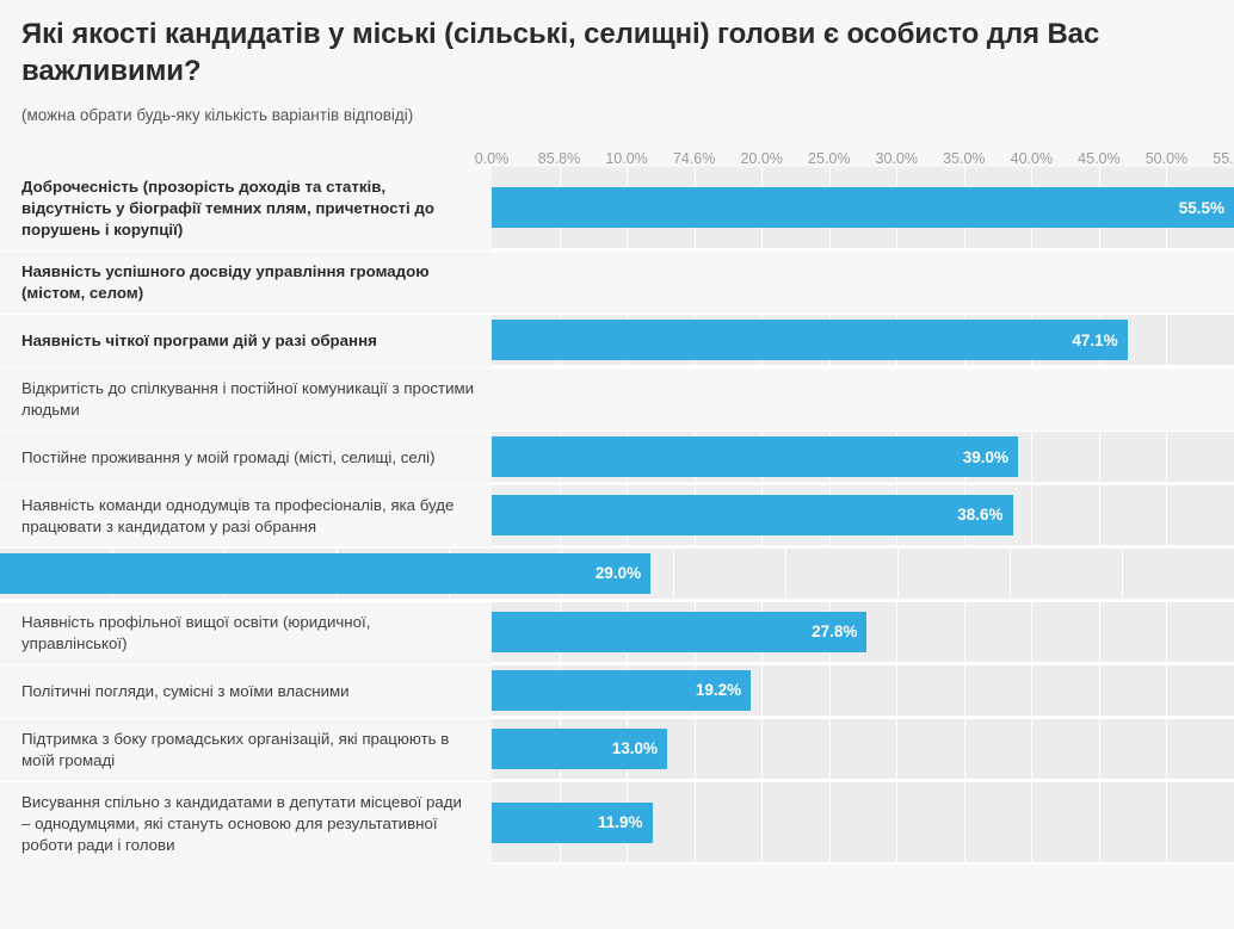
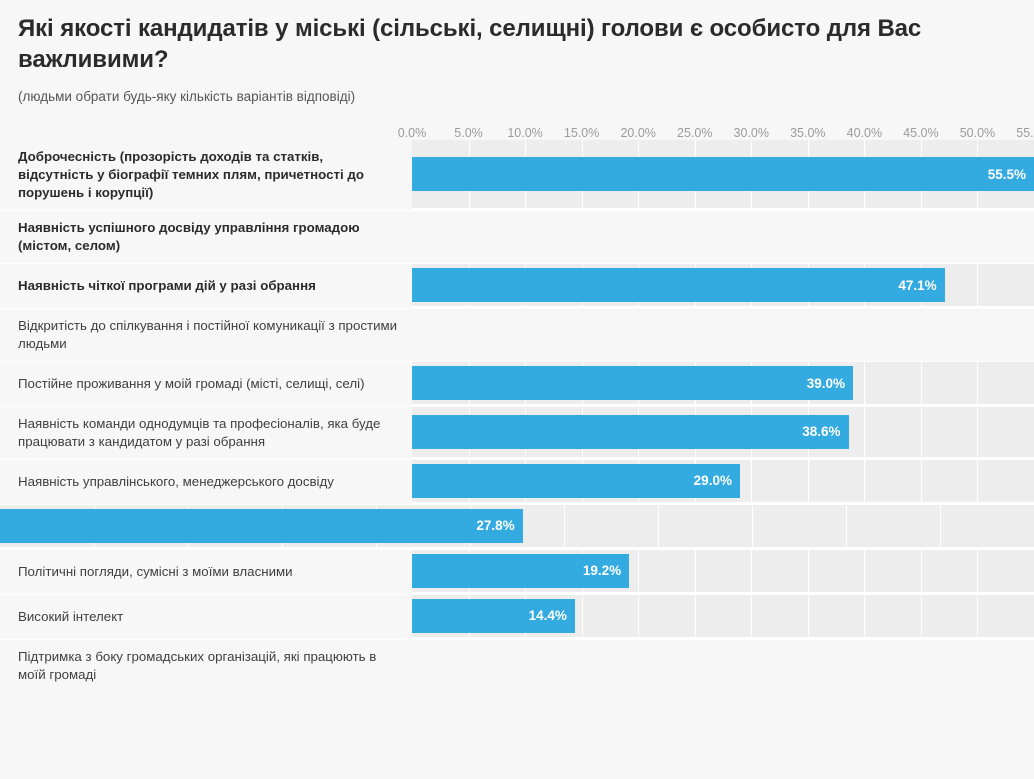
  Які якості кандидатів у міські (сільські, селищні) голови є особисто для Вас важливими?
- (можна обрати будь-яку кількість варіантів відповіді)
+ (людьми обрати будь-яку кількість варіантів відповіді)
  0.0%
- 85.8%
+ 5.0%
  10.0%
- 74.6%
+ 15.0%
  20.0%
  25.0%
  30.0%
  35.0%
  40.0%
  45.0%
  50.0%
  Доброчесність (прозорість доходів та статків, відсутність у біографії темних плям, причетності до порушень і корупції)
  55.5%
  Наявність успішного досвіду управління громадою (містом, селом)
  Наявність чіткої програми дій у разі обрання
  47.1%
  Відкритість до спілкування і постійної комуникації з простими людьми
  Постійне проживання у моій громаді (місті, селищі, селі)
  39.0%
  Наявність команди однодумців та професіоналів, яка буде працювати з кандидатом у разі обрання
  38.6%
+ Наявність управлінського, менеджерського досвіду
  29.0%
- Наявність профільної вищої освіти (юридичної, управлінської)
  27.8%
  Політичні погляди, сумісні з моїми власними
  19.2%
+ Високий інтелект
+ 14.4%
  Підтримка з боку громадських організацій, які працюють в моїй громаді
- 13.0%
- Висування спільно з кандидатами в депутати місцевої ради – однодумцями, які стануть основою для результативної роботи ради і голови
- 11.9%
